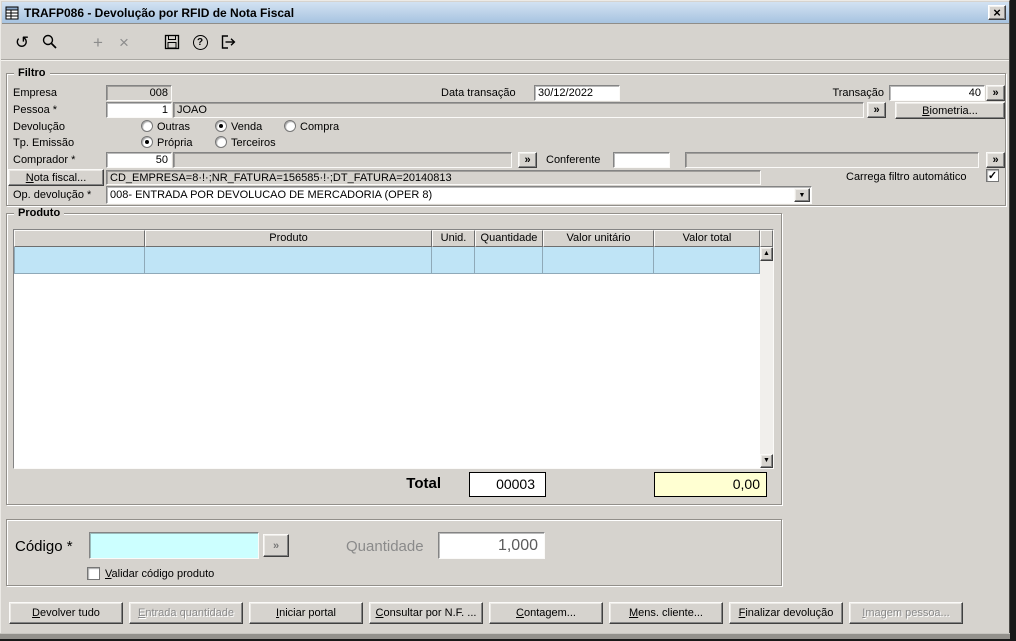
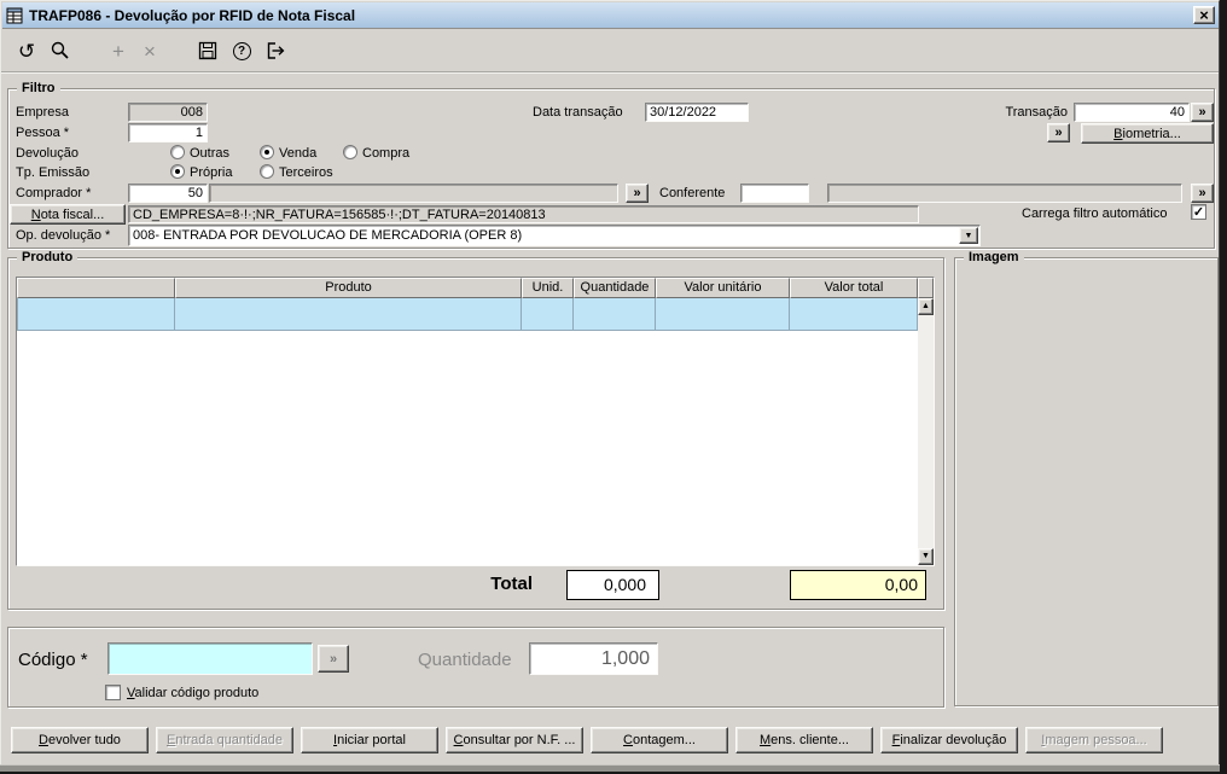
  TRAFP086 - Devolução por RFID de Nota Fiscal
  ×
  ↺
  +
  ×
  ?
  Filtro
  Empresa
  008
  Data transação
  30/12/2022
  Transação
  40
  »
  Pessoa *
  1
- JOAO
  »
  Biometria...
  Devolução
  Outras
  Venda
  Compra
  Tp. Emissão
  Própria
  Terceiros
  Comprador *
  50
  »
  Conferente
  »
  Nota fiscal...
  CD_EMPRESA=8·!·;NR_FATURA=156585·!·;DT_FATURA=20140813
  Carrega filtro automático
  Op. devolução *
  008- ENTRADA POR DEVOLUCAO DE MERCADORIA (OPER 8)
  Produto
  Produto
  Unid.
  Quantidade
  Valor unitário
  Valor total
  Total
- 00003
+ 0,000
  0,00
+ Imagem
  Código *
  »
  Quantidade
  1,000
  Validar código produto
  Devolver tudo
  Entrada quantidade
  Iniciar portal
  Consultar por N.F. ...
  Contagem...
  Mens. cliente...
  Finalizar devolução
  Imagem pessoa...
